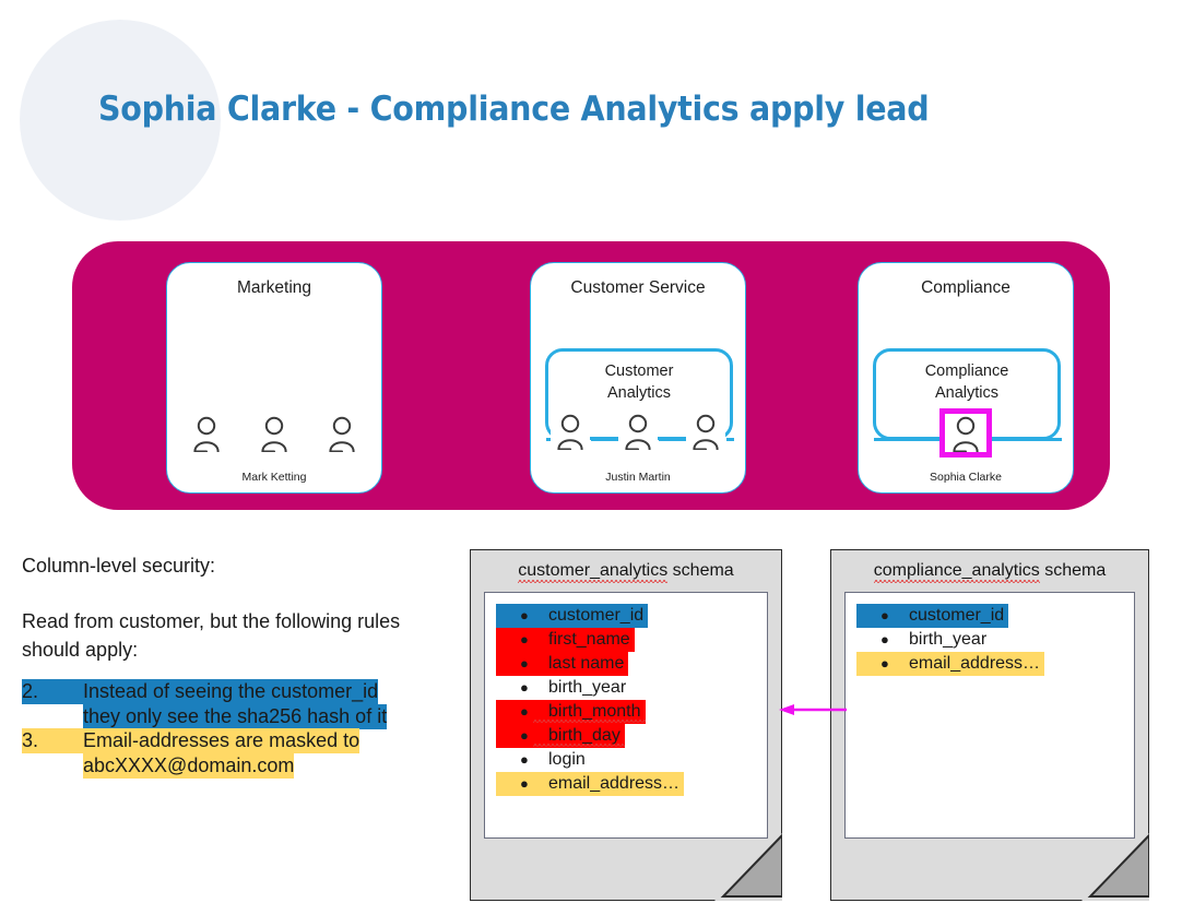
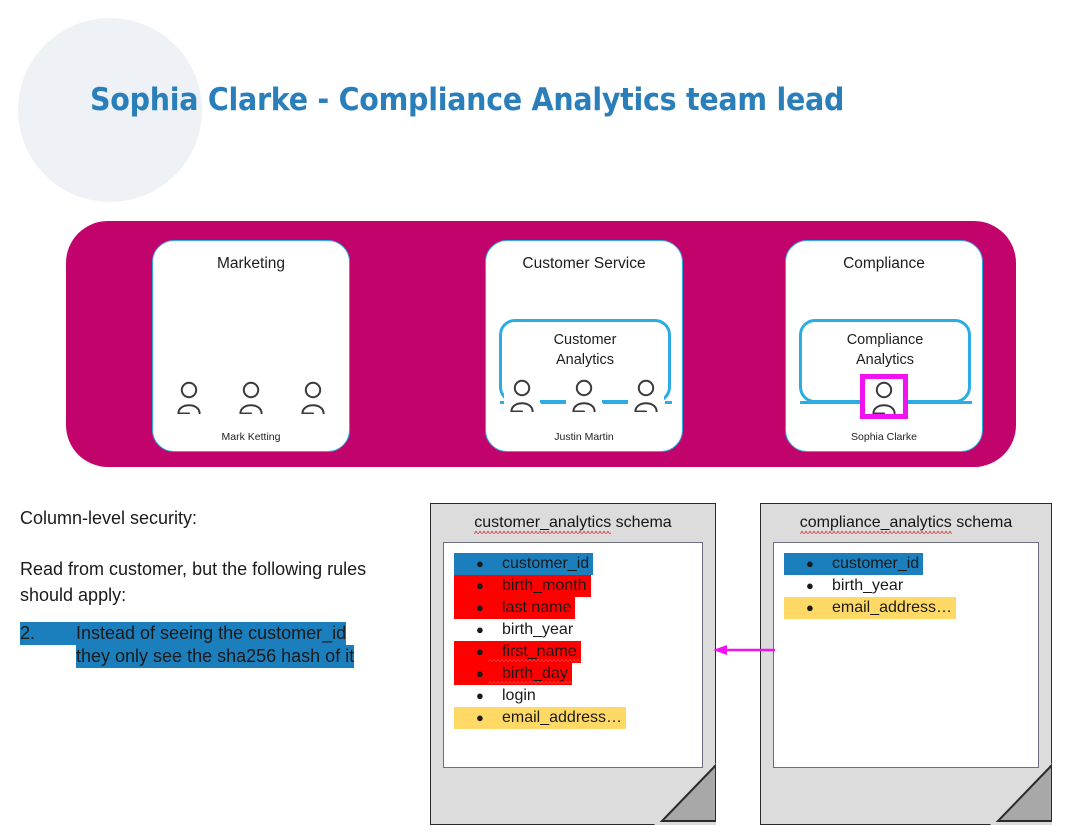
- Sophia Clarke - Compliance Analytics apply lead
+ Sophia Clarke - Compliance Analytics team lead
  Marketing
  Mark Ketting
  Customer Service
  Customer
  Analytics
  Justin Martin
  Compliance
  Compliance
  Analytics
  Sophia Clarke
  Column-level security:
  Read from customer, but the following rules should apply:
  2. Instead of seeing the customer_id
  they only see the sha256 hash of it
- 3. Email-addresses are masked to
- abcXXXX@domain.com
  customer_analytics schema
  ●
  customer_id
  ●
- first_name
+ birth_month
  ●
  last name
  ●
  birth_year
  ●
- birth_month
+ first_name
  ●
  birth_day
  ●
  login
  ●
  email_address…
  compliance_analytics schema
  ●
  customer_id
  ●
  birth_year
  ●
  email_address…
